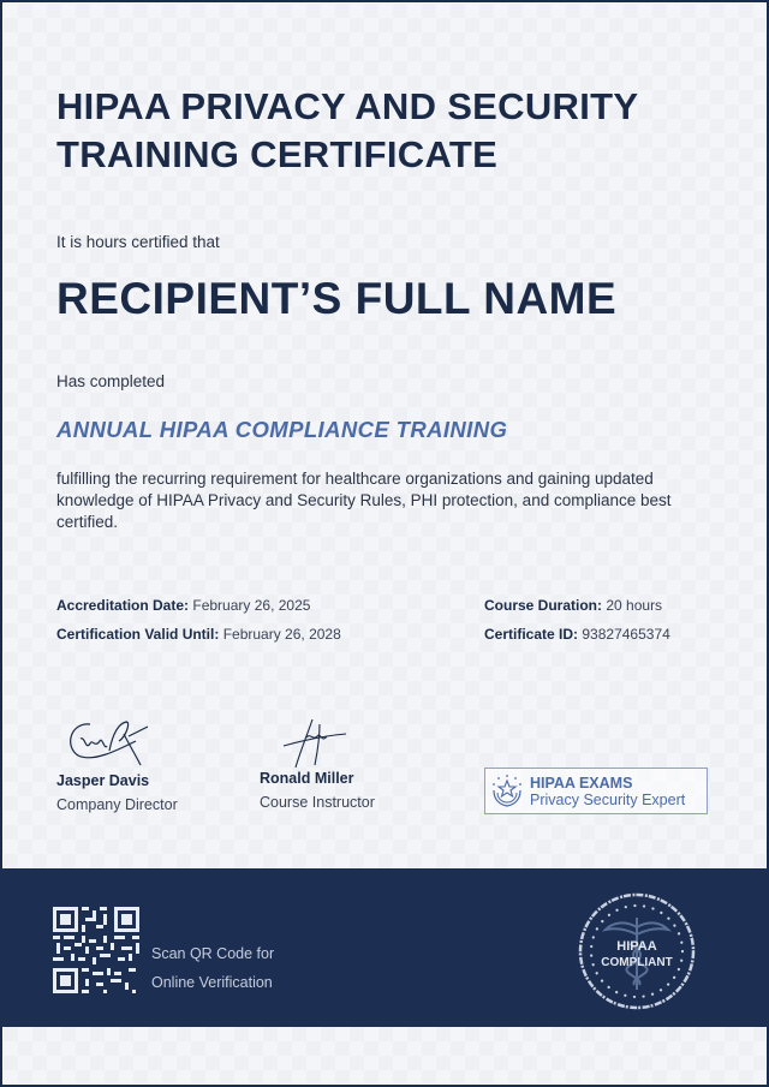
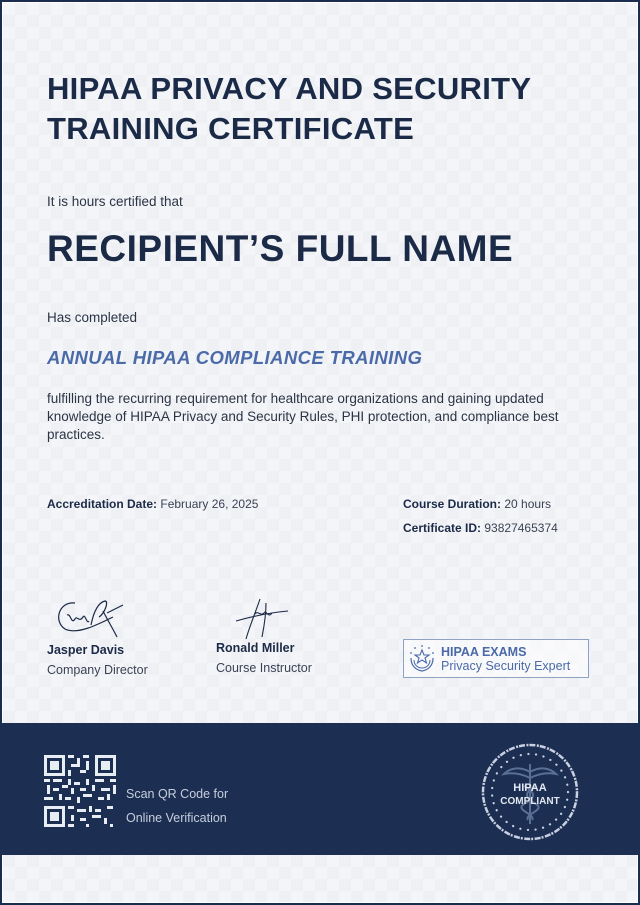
  HIPAA PRIVACY AND SECURITY
  TRAINING CERTIFICATE
  It is hours certified that
  RECIPIENT’S FULL NAME
  Has completed
  ANNUAL HIPAA COMPLIANCE TRAINING
- fulfilling the recurring requirement for healthcare organizations and gaining updated knowledge of HIPAA Privacy and Security Rules, PHI protection, and compliance best certified.
+ fulfilling the recurring requirement for healthcare organizations and gaining updated knowledge of HIPAA Privacy and Security Rules, PHI protection, and compliance best practices.
  Accreditation Date: February 26, 2025
- Certification Valid Until: February 26, 2028
  Course Duration: 20 hours
  Certificate ID: 93827465374
  Jasper Davis
  Company Director
  Ronald Miller
  Course Instructor
  HIPAA EXAMS
  Privacy Security Expert
  Scan QR Code for
  Online Verification
  HIPAA
  COMPLIANT
